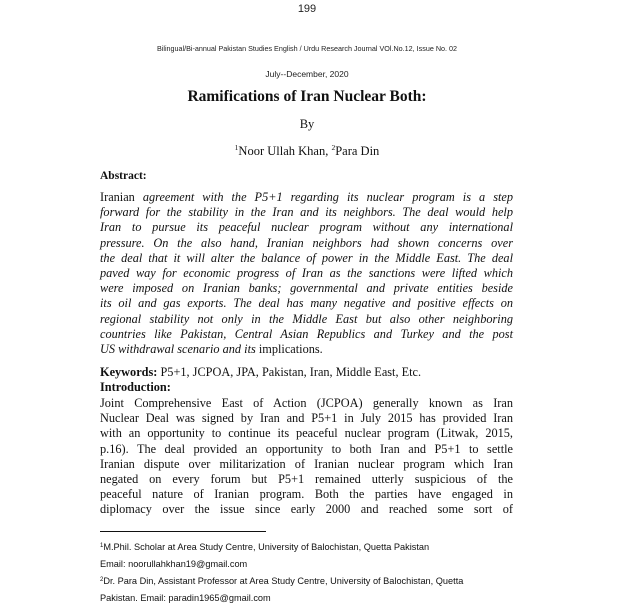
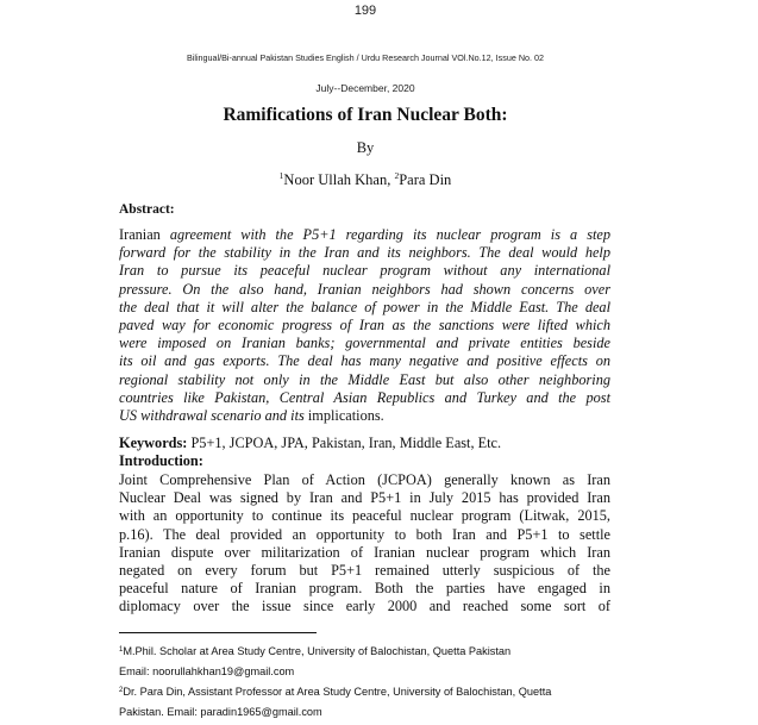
  199
  Bilingual/Bi-annual Pakistan Studies English / Urdu Research Journal VOl.No.12, Issue No. 02
  July--December, 2020
  Ramifications of Iran Nuclear Both:
  By
  1Noor Ullah Khan, 2Para Din
  Abstract:
  Iranian agreement with the P5+1 regarding its nuclear program is a step
  forward for the stability in the Iran and its neighbors. The deal would help
  Iran to pursue its peaceful nuclear program without any international
  pressure. On the also hand, Iranian neighbors had shown concerns over
  the deal that it will alter the balance of power in the Middle East. The deal
  paved way for economic progress of Iran as the sanctions were lifted which
  were imposed on Iranian banks; governmental and private entities beside
  its oil and gas exports. The deal has many negative and positive effects on
  regional stability not only in the Middle East but also other neighboring
  countries like Pakistan, Central Asian Republics and Turkey and the post
  US withdrawal scenario and its implications.
  Keywords: P5+1, JCPOA, JPA, Pakistan, Iran, Middle East, Etc.
  Introduction:
- Joint Comprehensive East of Action (JCPOA) generally known as Iran
+ Joint Comprehensive Plan of Action (JCPOA) generally known as Iran
  Nuclear Deal was signed by Iran and P5+1 in July 2015 has provided Iran
  with an opportunity to continue its peaceful nuclear program (Litwak, 2015,
  p.16). The deal provided an opportunity to both Iran and P5+1 to settle
  Iranian dispute over militarization of Iranian nuclear program which Iran
  negated on every forum but P5+1 remained utterly suspicious of the
  peaceful nature of Iranian program. Both the parties have engaged in
  diplomacy over the issue since early 2000 and reached some sort of
  M.Phil. Scholar at Area Study Centre, University of Balochistan, Quetta Pakistan
  Email: noorullahkhan19@gmail.com
  Dr. Para Din, Assistant Professor at Area Study Centre, University of Balochistan, Quetta
  Pakistan. Email: paradin1965@gmail.com
